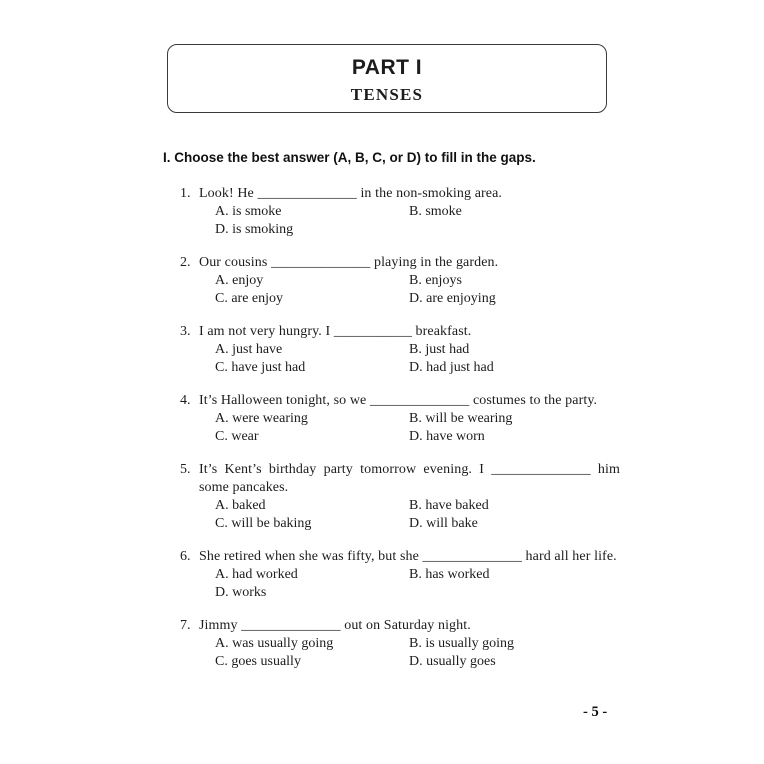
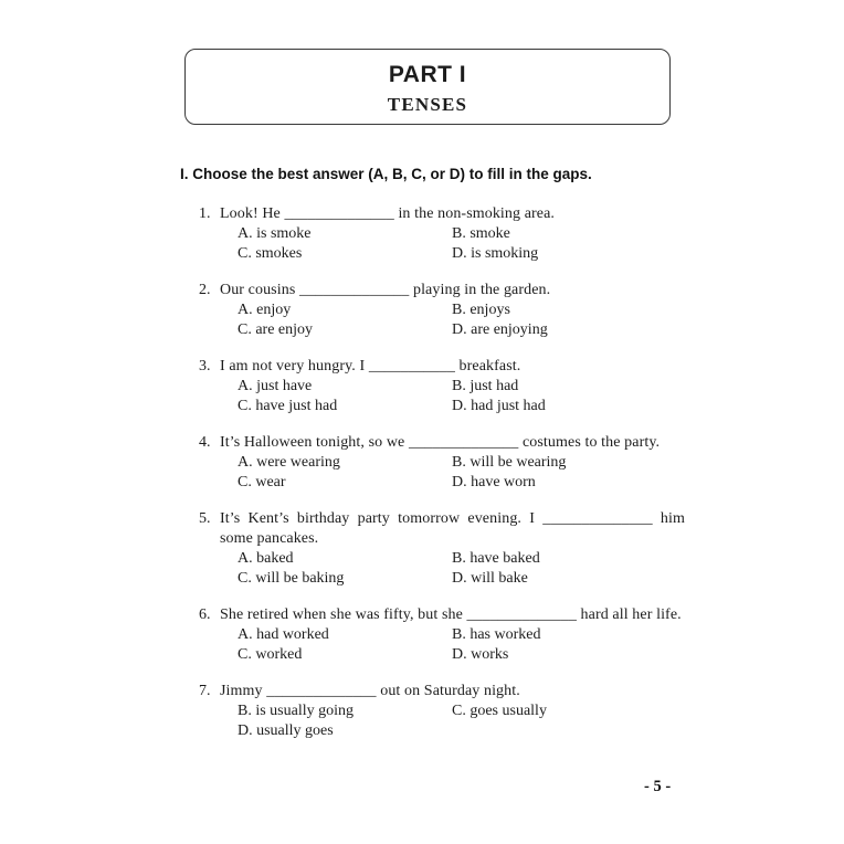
  PART I
  TENSES
  I. Choose the best answer (A, B, C, or D) to fill in the gaps.
  1.
  Look! He ______________ in the non-smoking area.
  A. is smoke
  B. smoke
+ C. smokes
  D. is smoking
  2.
  Our cousins ______________ playing in the garden.
  A. enjoy
  B. enjoys
  C. are enjoy
  D. are enjoying
  3.
  I am not very hungry. I ___________ breakfast.
  A. just have
  B. just had
  C. have just had
  D. had just had
  4.
  It’s Halloween tonight, so we ______________ costumes to the party.
  A. were wearing
  B. will be wearing
  C. wear
  D. have worn
  5.
  It’s Kent’s birthday party tomorrow evening. I ______________ him some pancakes.
  A. baked
  B. have baked
  C. will be baking
  D. will bake
  6.
  She retired when she was fifty, but she ______________ hard all her life.
  A. had worked
  B. has worked
+ C. worked
  D. works
  7.
  Jimmy ______________ out on Saturday night.
- A. was usually going
  B. is usually going
  C. goes usually
  D. usually goes
  - 5 -
